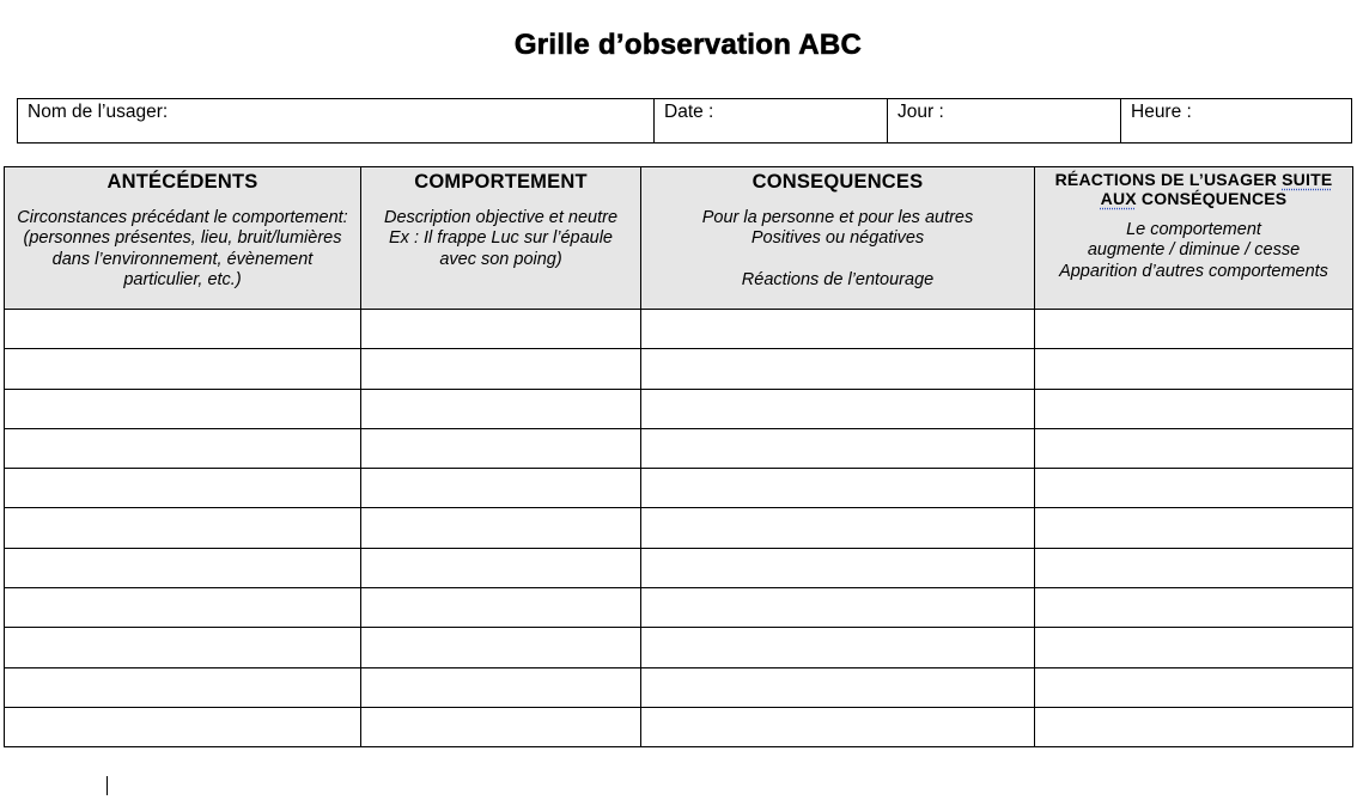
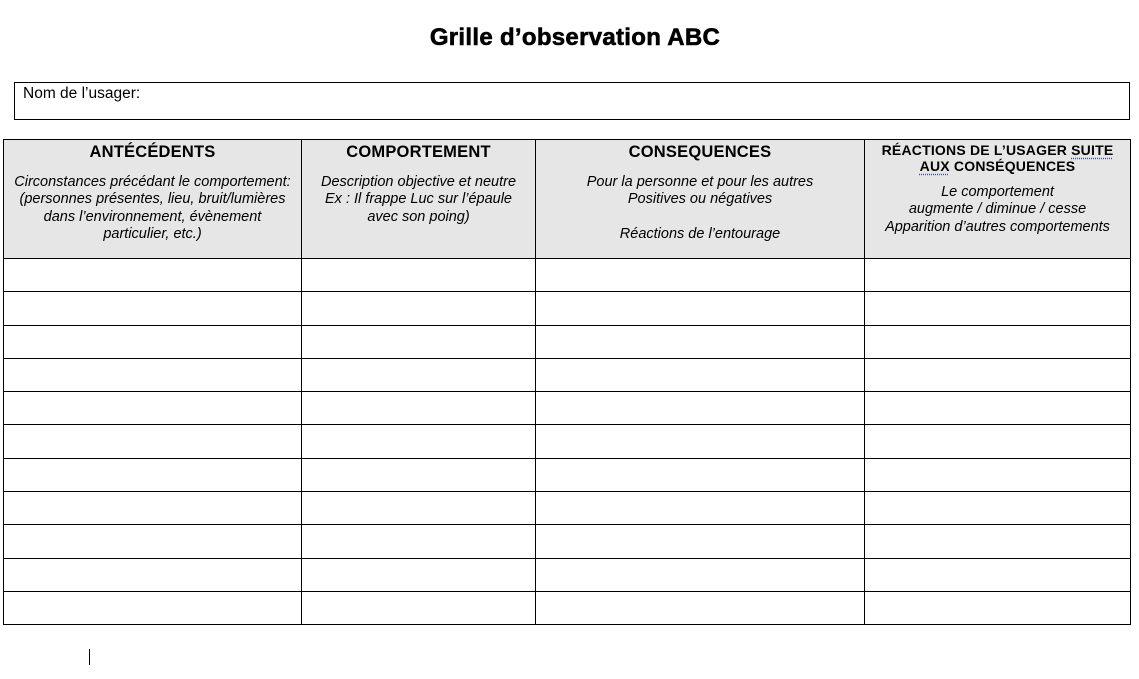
  Grille d’observation ABC
  Nom de l’usager:
- Date :
- Jour :
- Heure :
  ANTÉCÉDENTS Circonstances précédant le comportement: (personnes présentes, lieu, bruit/lumières dans l’environnement, évènement particulier, etc.)	COMPORTEMENT Description objective et neutre Ex : Il frappe Luc sur l’épaule avec son poing)	CONSEQUENCES Pour la personne et pour les autres Positives ou négatives Réactions de l’entourage	RÉACTIONS DE L’USAGER SUITEAUX CONSÉQUENCES Le comportement augmente / diminue / cesse Apparition d’autres comportements
